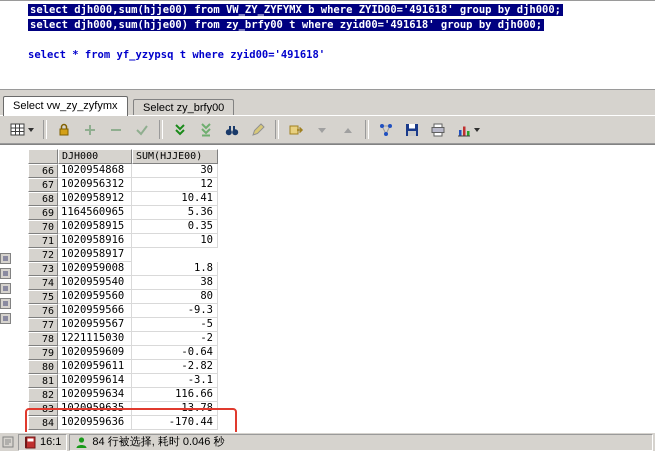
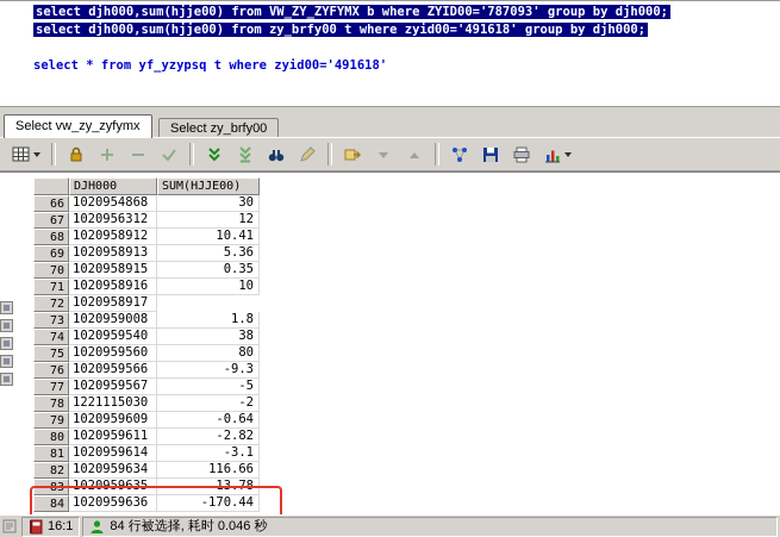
- select djh000,sum(hjje00) from VW_ZY_ZYFYMX b where ZYID00='491618' group by djh000;
+ select djh000,sum(hjje00) from VW_ZY_ZYFYMX b where ZYID00='787093' group by djh000;
  select djh000,sum(hjje00) from zy_brfy00 t where zyid00='491618' group by djh000;
  select * from yf_yzypsq t where zyid00='491618'
  Select vw_zy_zyfymx Select zy_brfy00
  DJH000
  SUM(HJJE00)
  66
  1020954868
  30
  67
  1020956312
  12
  68
  1020958912
  10.41
  69
- 1164560965
+ 1020958913
  5.36
  70
  1020958915
  0.35
  71
  1020958916
  10
  72
  1020958917
  73
  1020959008
  1.8
  74
  1020959540
  38
  75
  1020959560
  80
  76
  1020959566
  -9.3
  77
  1020959567
  -5
  78
  1221115030
  -2
  79
  1020959609
  -0.64
  80
  1020959611
  -2.82
  81
  1020959614
  -3.1
  82
  1020959634
  116.66
  83
  1020959635
  13.78
  84
  1020959636
  -170.44
  16:1
  84 行被选择, 耗时 0.046 秒
